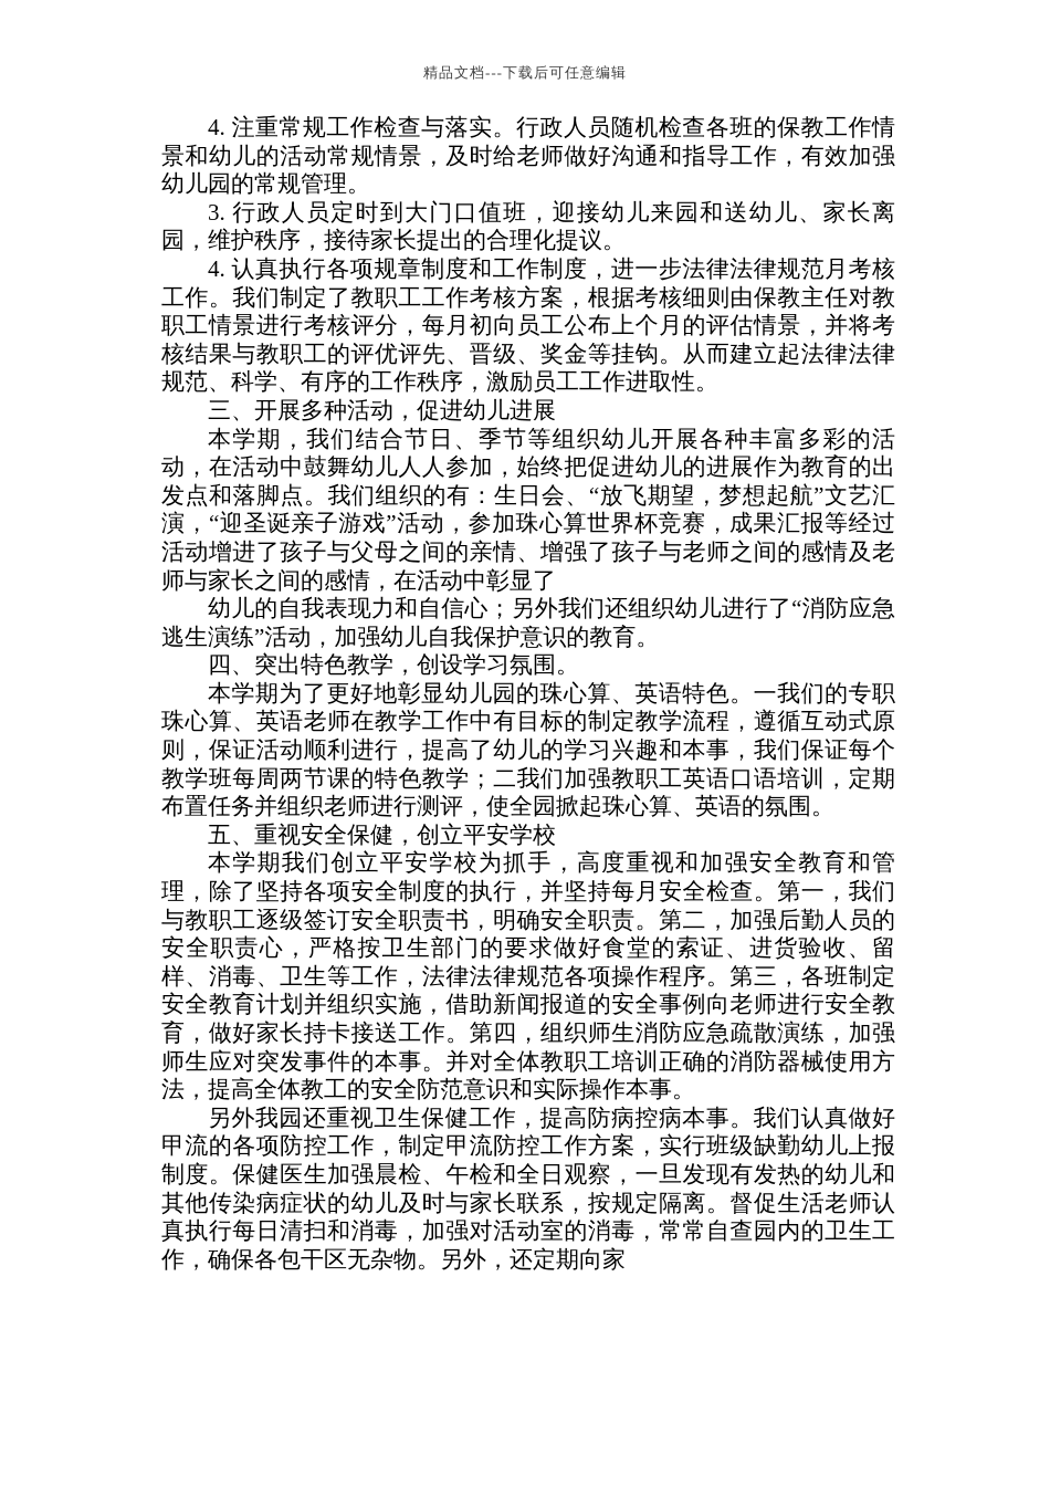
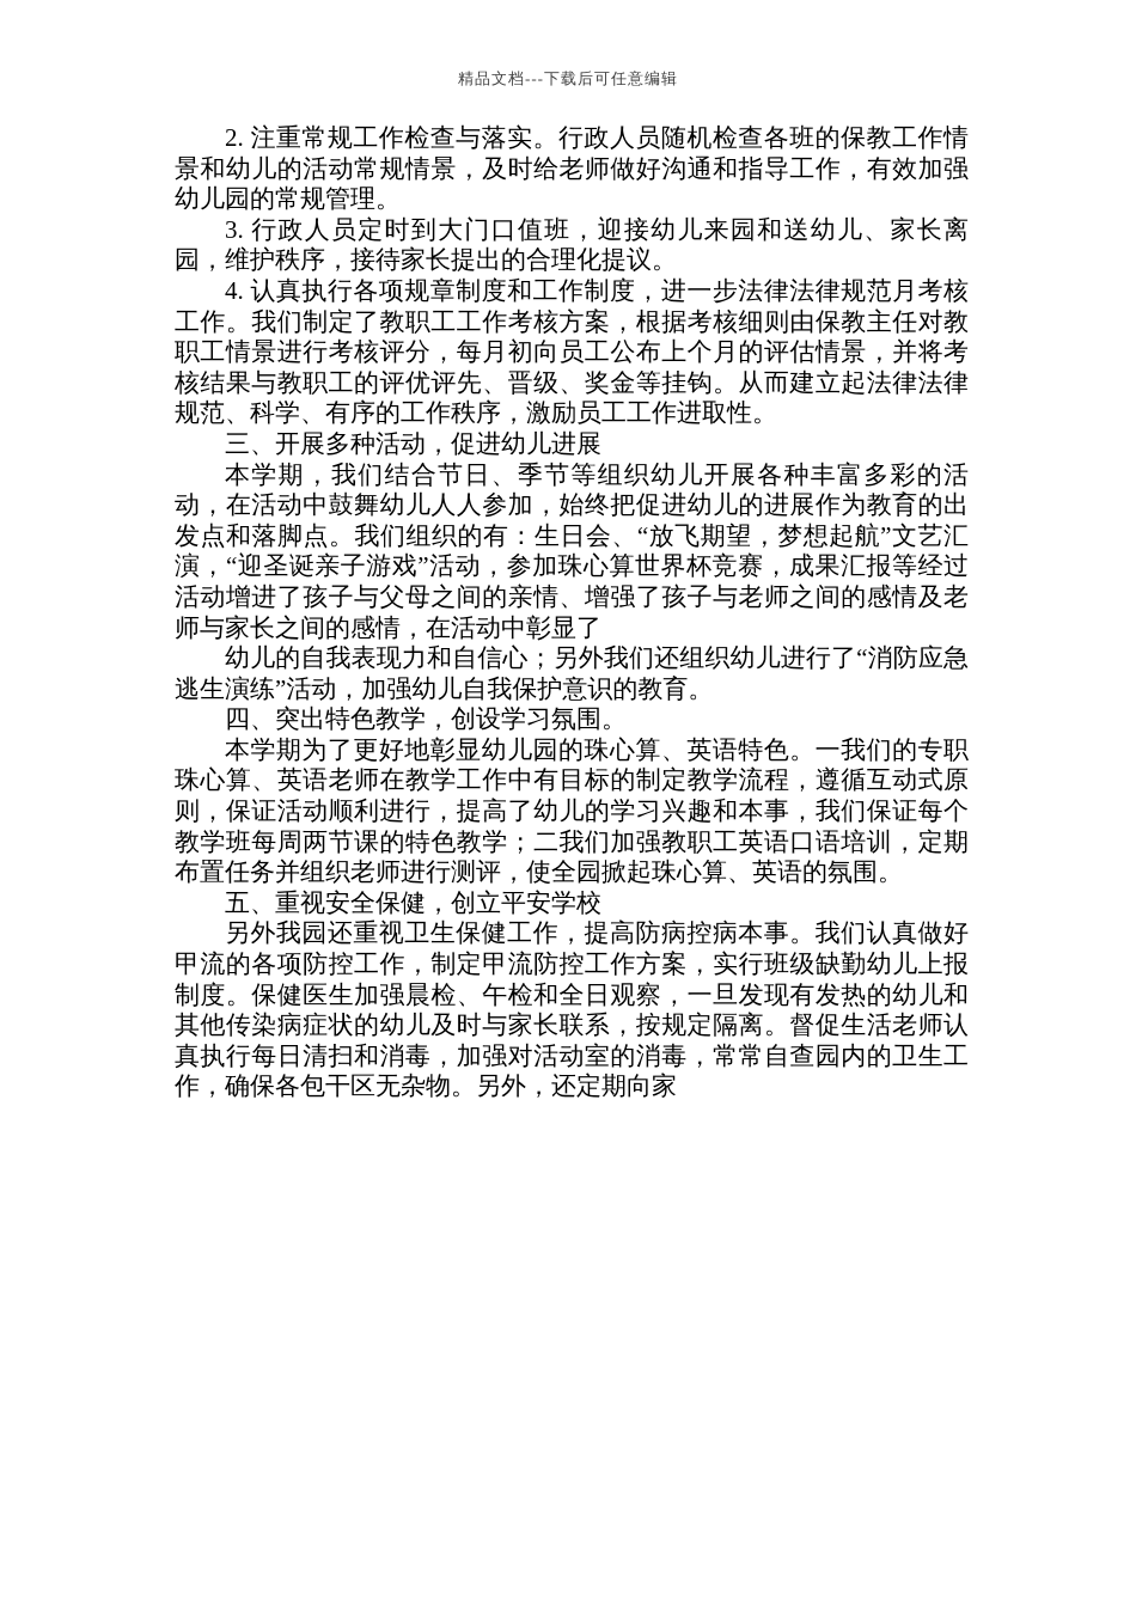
  精品文档---下载后可任意编辑
- 4. 注重常规工作检查与落实。行政人员随机检查各班的保教工作情景和幼儿的活动常规情景，及时给老师做好沟通和指导工作，有效加强幼儿园的常规管理。
+ 2. 注重常规工作检查与落实。行政人员随机检查各班的保教工作情景和幼儿的活动常规情景，及时给老师做好沟通和指导工作，有效加强幼儿园的常规管理。
  3. 行政人员定时到大门口值班，迎接幼儿来园和送幼儿、家长离园，维护秩序，接待家长提出的合理化提议。
  4. 认真执行各项规章制度和工作制度，进一步法律法律规范月考核工作。我们制定了教职工工作考核方案，根据考核细则由保教主任对教职工情景进行考核评分，每月初向员工公布上个月的评估情景，并将考核结果与教职工的评优评先、晋级、奖金等挂钩。从而建立起法律法律规范、科学、有序的工作秩序，激励员工工作进取性。
  三、开展多种活动，促进幼儿进展
  本学期，我们结合节日、季节等组织幼儿开展各种丰富多彩的活动，在活动中鼓舞幼儿人人参加，始终把促进幼儿的进展作为教育的出发点和落脚点。我们组织的有：生日会、“放飞期望，梦想起航”文艺汇演，“迎圣诞亲子游戏”活动，参加珠心算世界杯竞赛，成果汇报等经过活动增进了孩子与父母之间的亲情、增强了孩子与老师之间的感情及老师与家长之间的感情，在活动中彰显了
  幼儿的自我表现力和自信心；另外我们还组织幼儿进行了“消防应急逃生演练”活动，加强幼儿自我保护意识的教育。
  四、突出特色教学，创设学习氛围。
  本学期为了更好地彰显幼儿园的珠心算、英语特色。一我们的专职珠心算、英语老师在教学工作中有目标的制定教学流程，遵循互动式原则，保证活动顺利进行，提高了幼儿的学习兴趣和本事，我们保证每个教学班每周两节课的特色教学；二我们加强教职工英语口语培训，定期布置任务并组织老师进行测评，使全园掀起珠心算、英语的氛围。
  五、重视安全保健，创立平安学校
- 本学期我们创立平安学校为抓手，高度重视和加强安全教育和管理，除了坚持各项安全制度的执行，并坚持每月安全检查。第一，我们与教职工逐级签订安全职责书，明确安全职责。第二，加强后勤人员的安全职责心，严格按卫生部门的要求做好食堂的索证、进货验收、留样、消毒、卫生等工作，法律法律规范各项操作程序。第三，各班制定安全教育计划并组织实施，借助新闻报道的安全事例向老师进行安全教育，做好家长持卡接送工作。第四，组织师生消防应急疏散演练，加强师生应对突发事件的本事。并对全体教职工培训正确的消防器械使用方法，提高全体教工的安全防范意识和实际操作本事。
  另外我园还重视卫生保健工作，提高防病控病本事。我们认真做好甲流的各项防控工作，制定甲流防控工作方案，实行班级缺勤幼儿上报制度。保健医生加强晨检、午检和全日观察，一旦发现有发热的幼儿和其他传染病症状的幼儿及时与家长联系，按规定隔离。督促生活老师认真执行每日清扫和消毒，加强对活动室的消毒，常常自查园内的卫生工作，确保各包干区无杂物。另外，还定期向家
